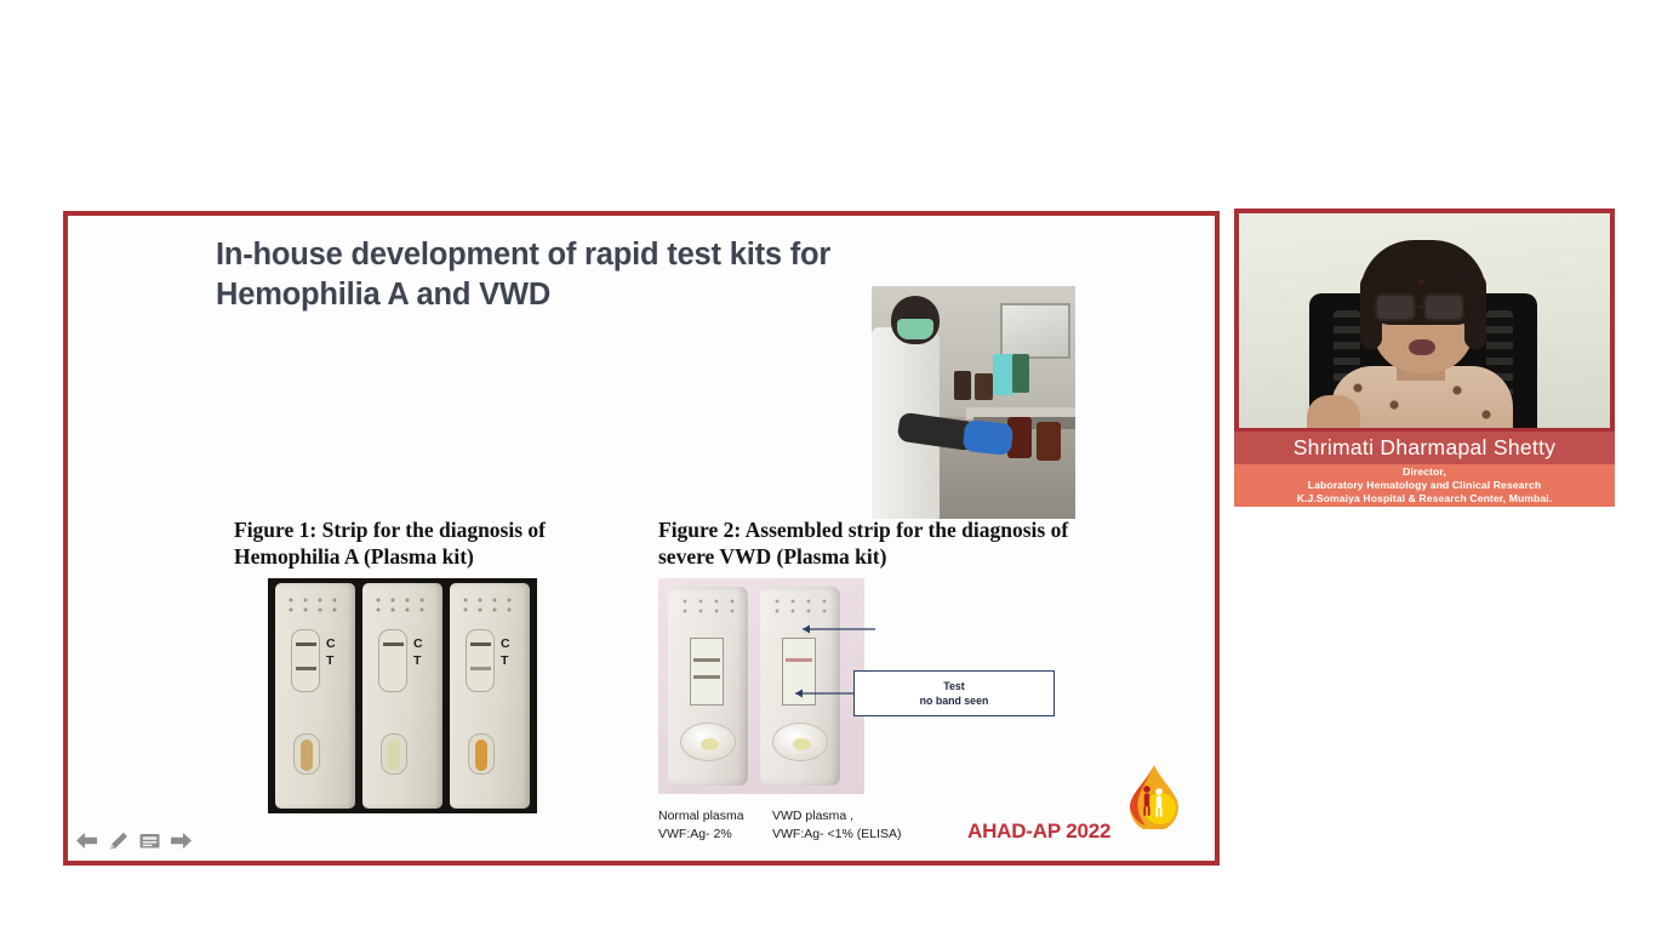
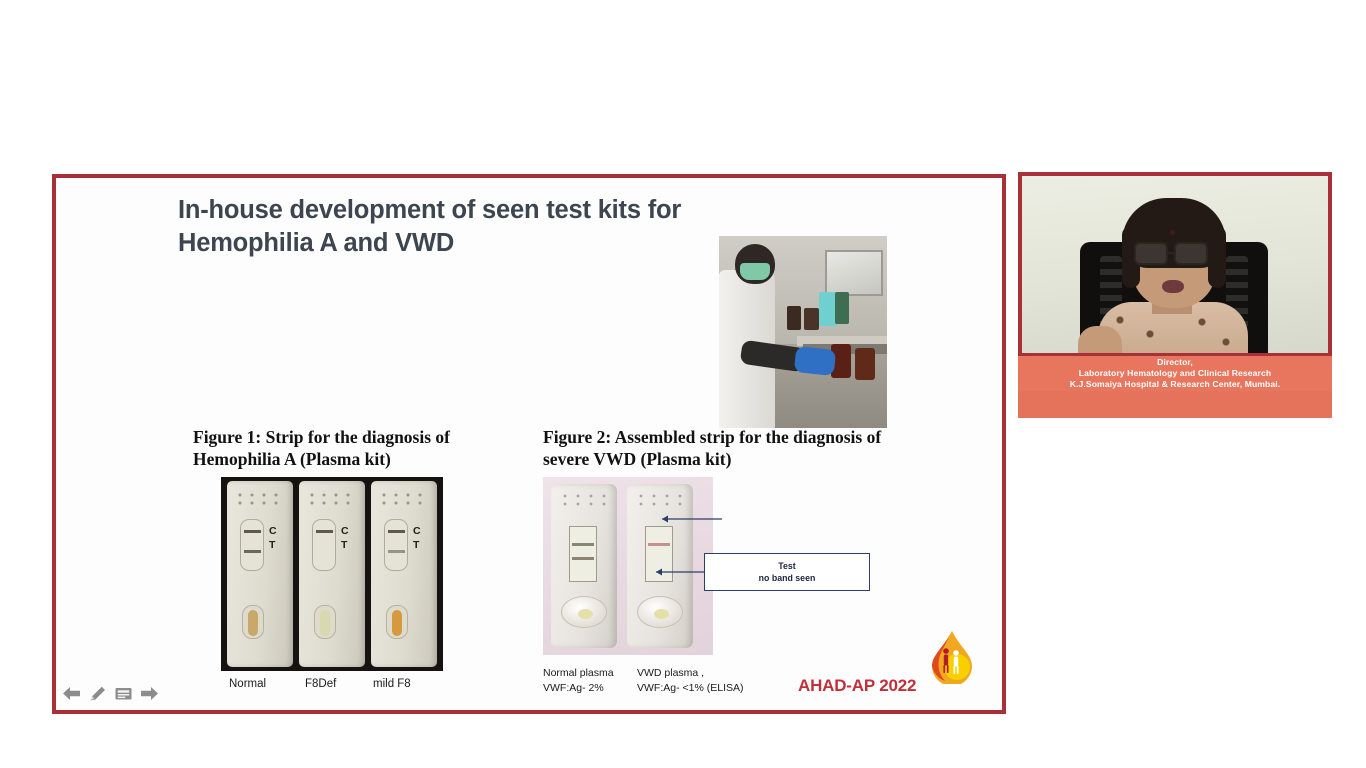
- In-house development of rapid test kits for Hemophilia A and VWD
+ In-house development of seen test kits for Hemophilia A and VWD
  Figure 1: Strip for the diagnosis of Hemophilia A (Plasma kit)
  C
  T
  C
  T
  C
  T
+ Normal
+ F8Def
+ mild F8
  Figure 2: Assembled strip for the diagnosis of severe VWD (Plasma kit)
  Test
  no band seen
  Normal plasma
  VWF:Ag- 2%
  VWD plasma ,
  VWF:Ag- <1% (ELISA)
  AHAD-AP 2022
- Shrimati Dharmapal Shetty
  Director,
  Laboratory Hematology and Clinical Research
  K.J.Somaiya Hospital & Research Center, Mumbai.
